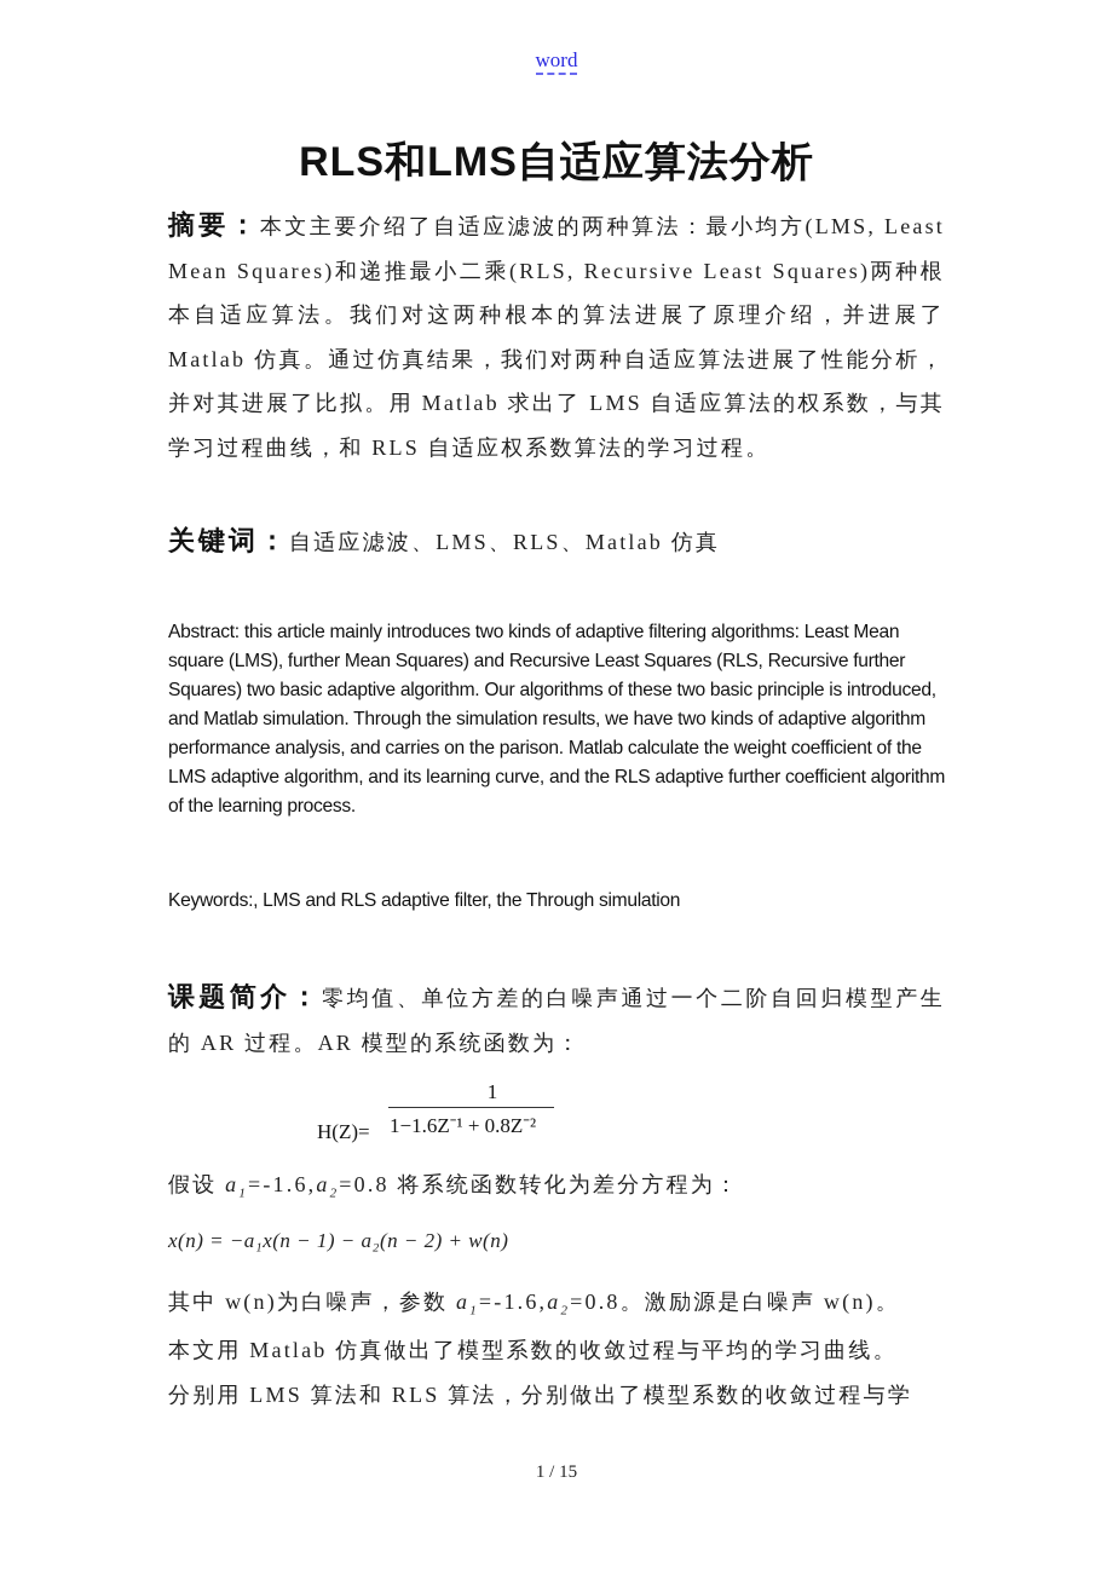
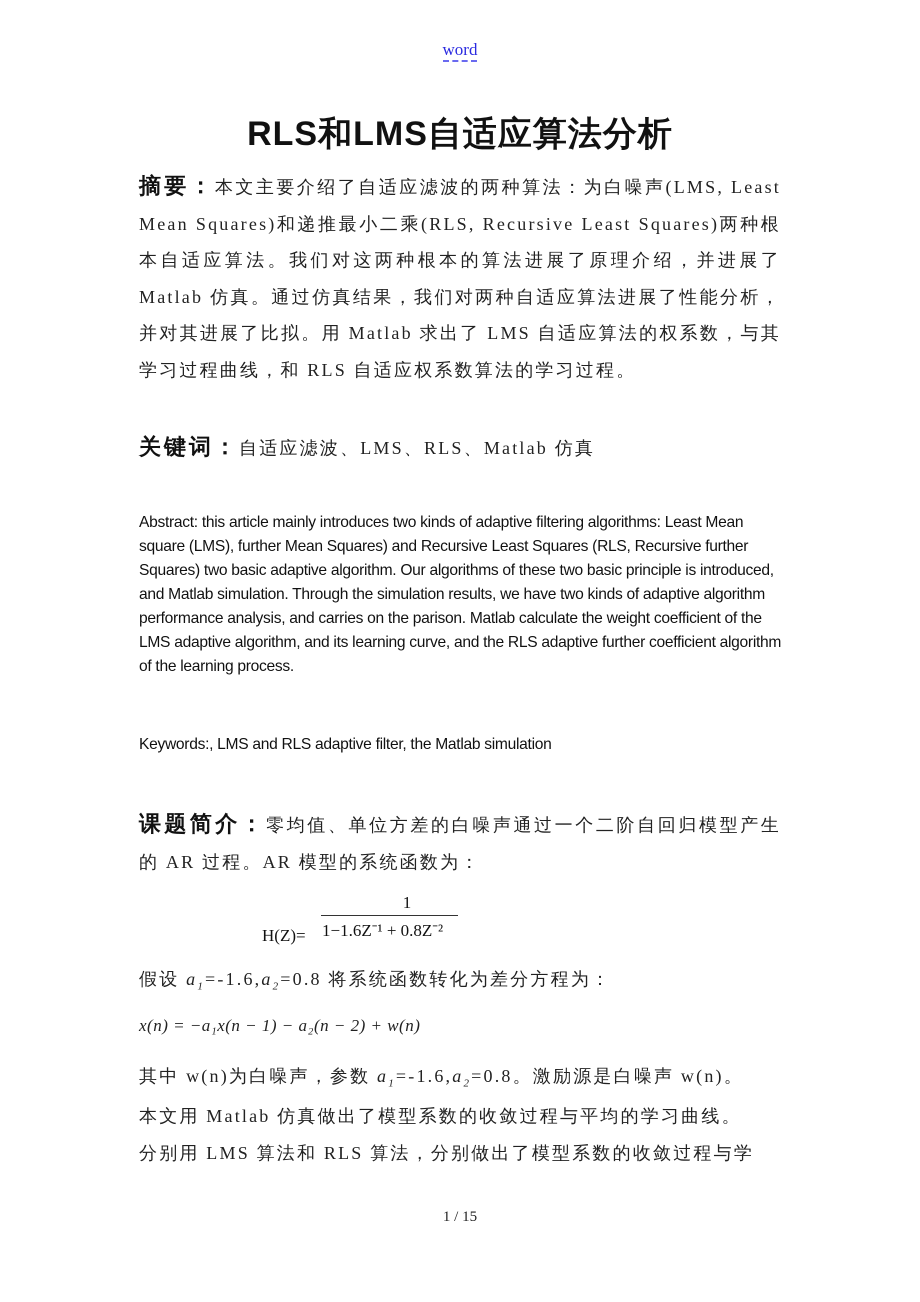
  word
  RLS和LMS自适应算法分析
- 摘要：本文主要介绍了自适应滤波的两种算法：最小均方(LMS, Least Mean Squares)和递推最小二乘(RLS, Recursive Least Squares)两种根本自适应算法。我们对这两种根本的算法进展了原理介绍，并进展了 Matlab 仿真。通过仿真结果，我们对两种自适应算法进展了性能分析，并对其进展了比拟。用 Matlab 求出了 LMS 自适应算法的权系数，与其学习过程曲线，和 RLS 自适应权系数算法的学习过程。
+ 摘要：本文主要介绍了自适应滤波的两种算法：为白噪声(LMS, Least Mean Squares)和递推最小二乘(RLS, Recursive Least Squares)两种根本自适应算法。我们对这两种根本的算法进展了原理介绍，并进展了 Matlab 仿真。通过仿真结果，我们对两种自适应算法进展了性能分析，并对其进展了比拟。用 Matlab 求出了 LMS 自适应算法的权系数，与其学习过程曲线，和 RLS 自适应权系数算法的学习过程。
  关键词：自适应滤波、LMS、RLS、Matlab 仿真
  Abstract: this article mainly introduces two kinds of adaptive filtering algorithms: Least Mean square (LMS), further Mean Squares) and Recursive Least Squares (RLS, Recursive further Squares) two basic adaptive algorithm. Our algorithms of these two basic principle is introduced, and Matlab simulation. Through the simulation results, we have two kinds of adaptive algorithm performance analysis, and carries on the parison. Matlab calculate the weight coefficient of the LMS adaptive algorithm, and its learning curve, and the RLS adaptive further coefficient algorithm of the learning process.
- Keywords:, LMS and RLS adaptive filter, the Through simulation
+ Keywords:, LMS and RLS adaptive filter, the Matlab simulation
  课题简介：零均值、单位方差的白噪声通过一个二阶自回归模型产生的 AR 过程。AR 模型的系统函数为：
  H(Z)=
  1
  1−1.6Z⁻¹ + 0.8Z⁻²
  假设 a1=-1.6,a2=0.8 将系统函数转化为差分方程为：
  x(n) = −a₁x(n − 1) − a₂(n − 2) + w(n)
  其中 w(n)为白噪声，参数 a1=-1.6,a2=0.8。激励源是白噪声 w(n)。
  本文用 Matlab 仿真做出了模型系数的收敛过程与平均的学习曲线。
  分别用 LMS 算法和 RLS 算法，分别做出了模型系数的收敛过程与学
  1 / 15
